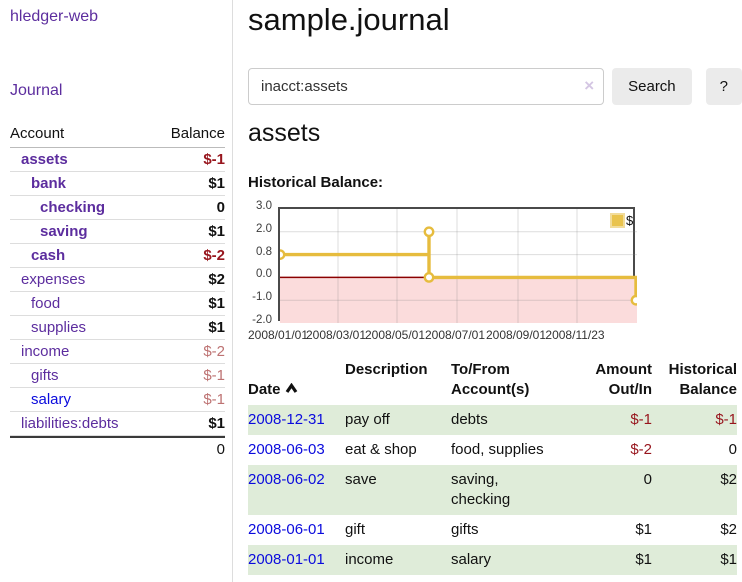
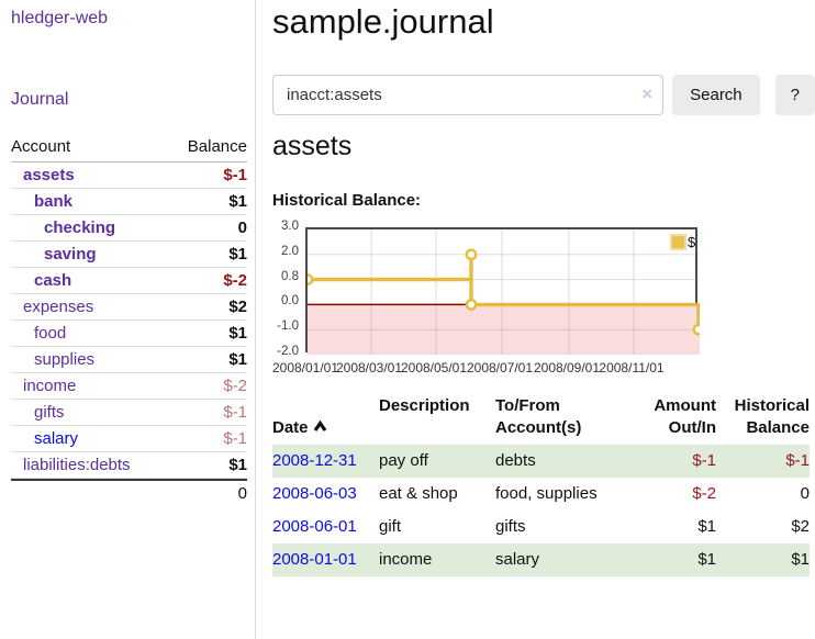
  hledger-web
  Journal
  Account
  Balance
  assets
  $-1
  bank
  $1
  checking
  0
  saving
  $1
  cash
  $-2
  expenses
  $2
  food
  $1
  supplies
  $1
  income
  $-2
  gifts
  $-1
  salary
  $-1
  liabilities:debts
  $1
  0
  sample.journal
  inacct:assets
  ×
  Search
  ?
  assets
  Historical Balance:
  3.0
  2.0
  0.8
  0.0
  -1.0
  -2.0
  $
  2008/01/01
  2008/03/01
  2008/05/01
  2008/07/01
  2008/09/01
- 2008/11/23
+ 2008/11/01
  Date	Description	To/From Account(s)	Amount Out/In	Historical Balance
  2008-12-31	pay off	debts	$-1	$-1
  2008-06-03	eat & shop	food, supplies	$-2	0
- 2008-06-02	save	saving, checking	0	$2
  2008-06-01	gift	gifts	$1	$2
  2008-01-01	income	salary	$1	$1
